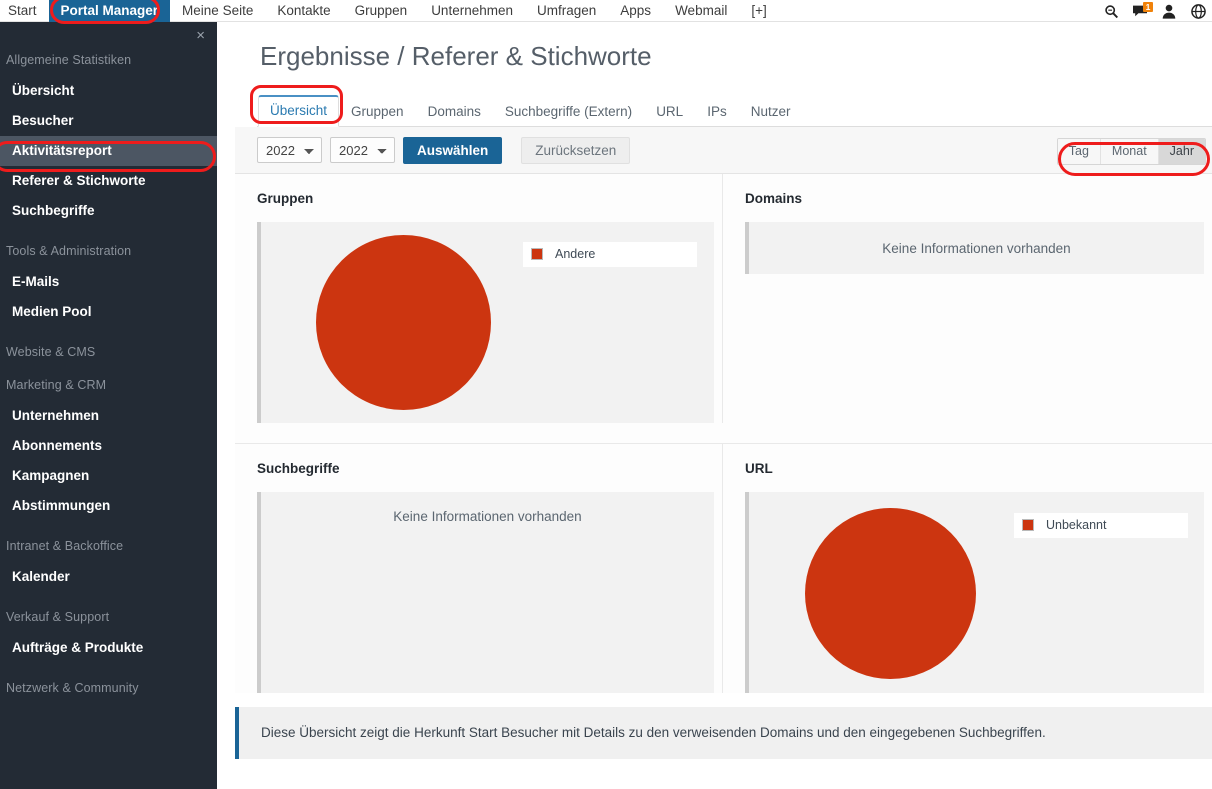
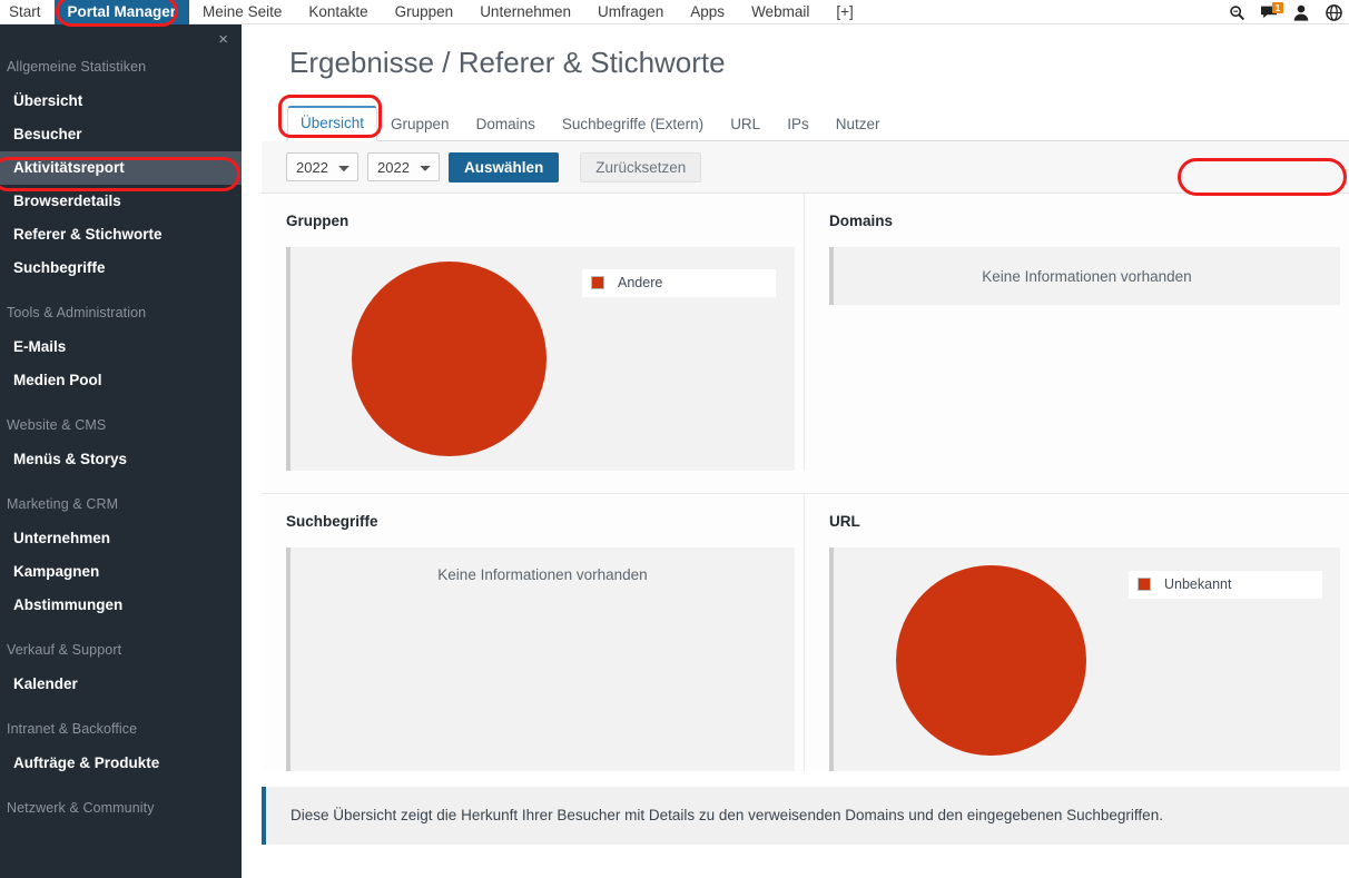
  Start
  Portal Manager
  Meine Seite
  Kontakte
  Gruppen
  Unternehmen
  Umfragen
  Apps
  Webmail
  [+]
  1
  ×
  Allgemeine Statistiken
  Übersicht
  Besucher
  Aktivitätsreport
+ Browserdetails
  Referer & Stichworte
  Suchbegriffe
  Tools & Administration
  E-Mails
  Medien Pool
  Website & CMS
+ Menüs & Storys
  Marketing & CRM
  Unternehmen
- Abonnements
  Kampagnen
  Abstimmungen
- Intranet & Backoffice
+ Verkauf & Support
  Kalender
- Verkauf & Support
+ Intranet & Backoffice
  Aufträge & Produkte
  Netzwerk & Community
  Ergebnisse / Referer & Stichworte
  Übersicht
  Gruppen
  Domains
  Suchbegriffe (Extern)
  URL
  IPs
  Nutzer
  2022
  2022
  Auswählen
  Zurücksetzen
- Tag
- Monat
- Jahr
  Gruppen
  Andere
  Domains
  Keine Informationen vorhanden
  Suchbegriffe
  Keine Informationen vorhanden
  URL
  Unbekannt
- Diese Übersicht zeigt die Herkunft Start Besucher mit Details zu den verweisenden Domains und den eingegebenen Suchbegriffen.
+ Diese Übersicht zeigt die Herkunft Ihrer Besucher mit Details zu den verweisenden Domains und den eingegebenen Suchbegriffen.
